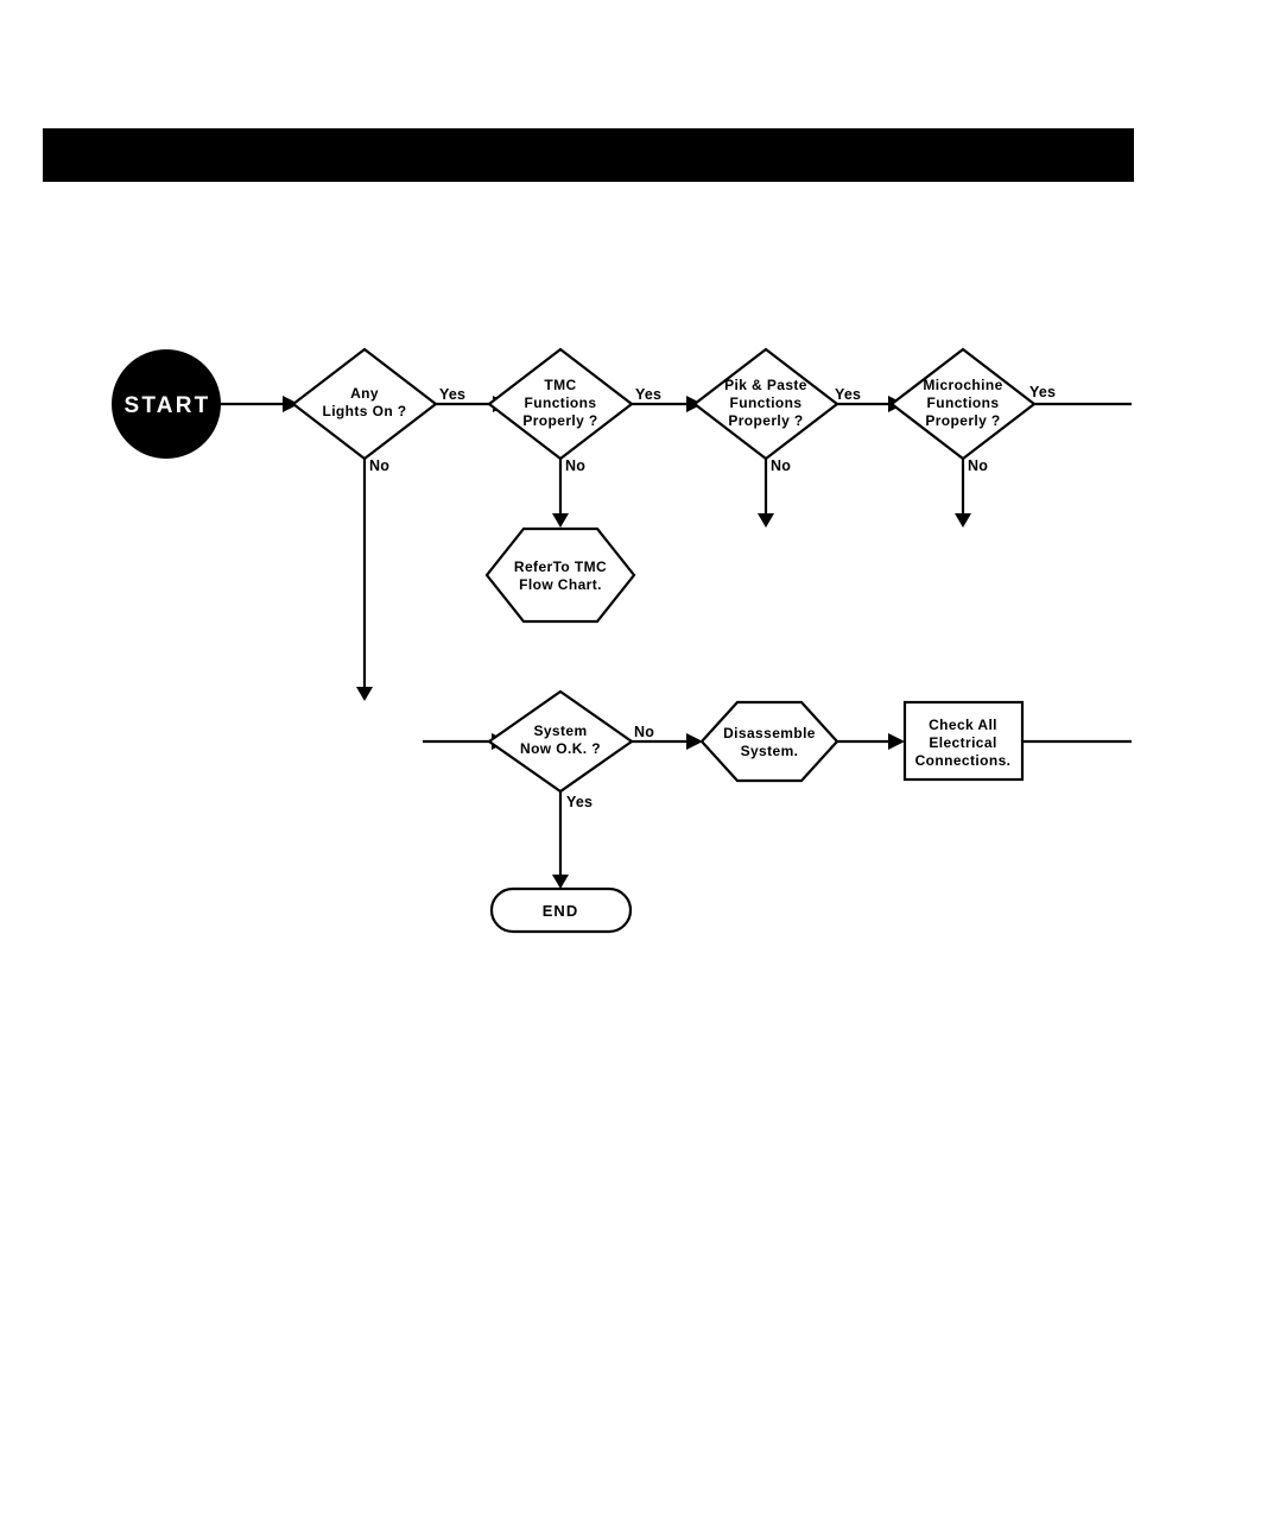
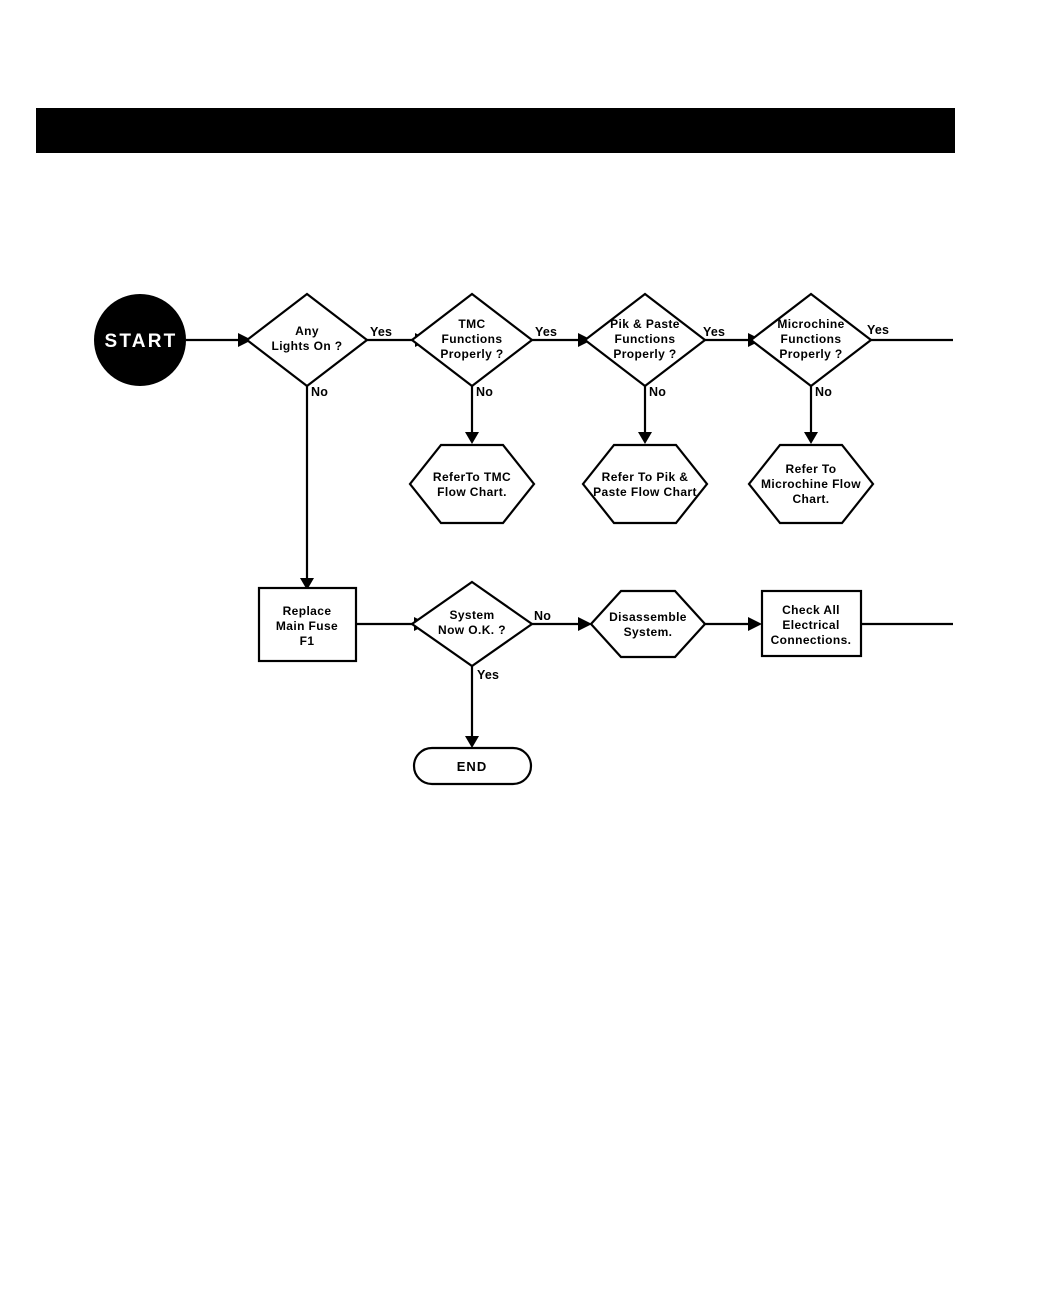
  START
  Any
  Lights On ?
  Yes
  No
  TMC
  Functions
  Properly ?
  Yes
  No
  Pik & Paste
  Functions
  Properly ?
  Yes
  No
  Microchine
  Functions
  Properly ?
  Yes
  No
  ReferTo TMC
  Flow Chart.
+ Refer To Pik &
+ Paste Flow Chart
+ Refer To
+ Microchine Flow
+ Chart.
+ Replace
+ Main Fuse
+ F1
  System
  Now O.K. ?
  No
  Yes
  Disassemble
  System.
  Check All
  Electrical
  Connections.
  END
